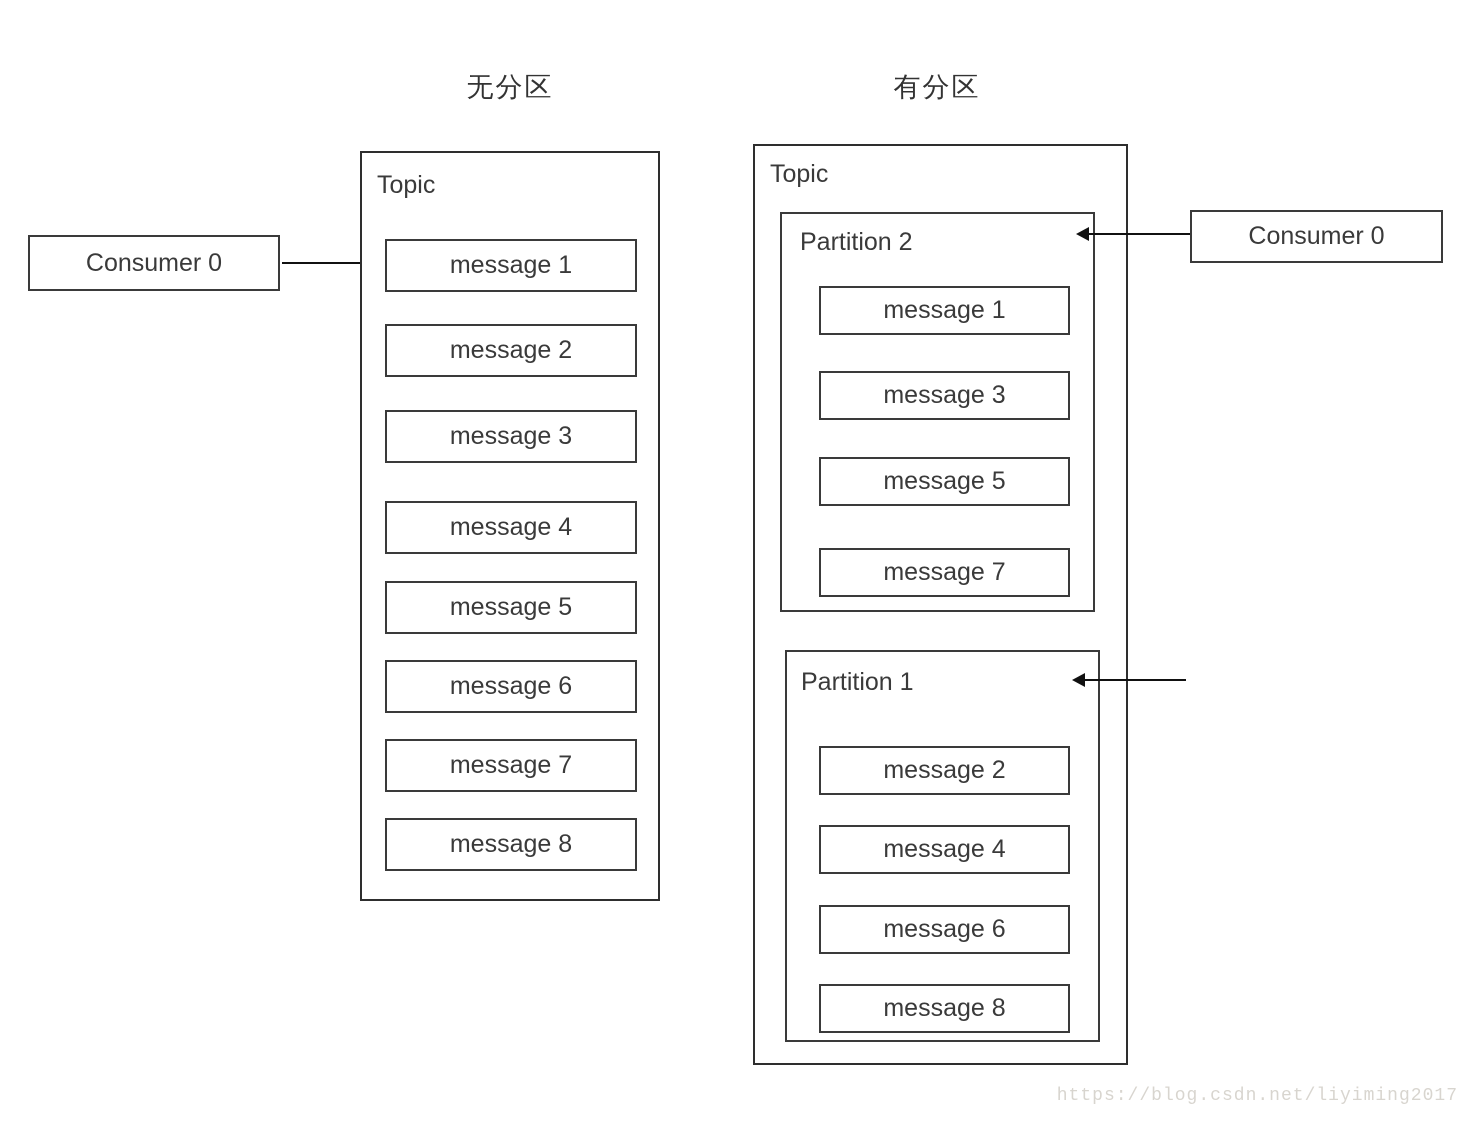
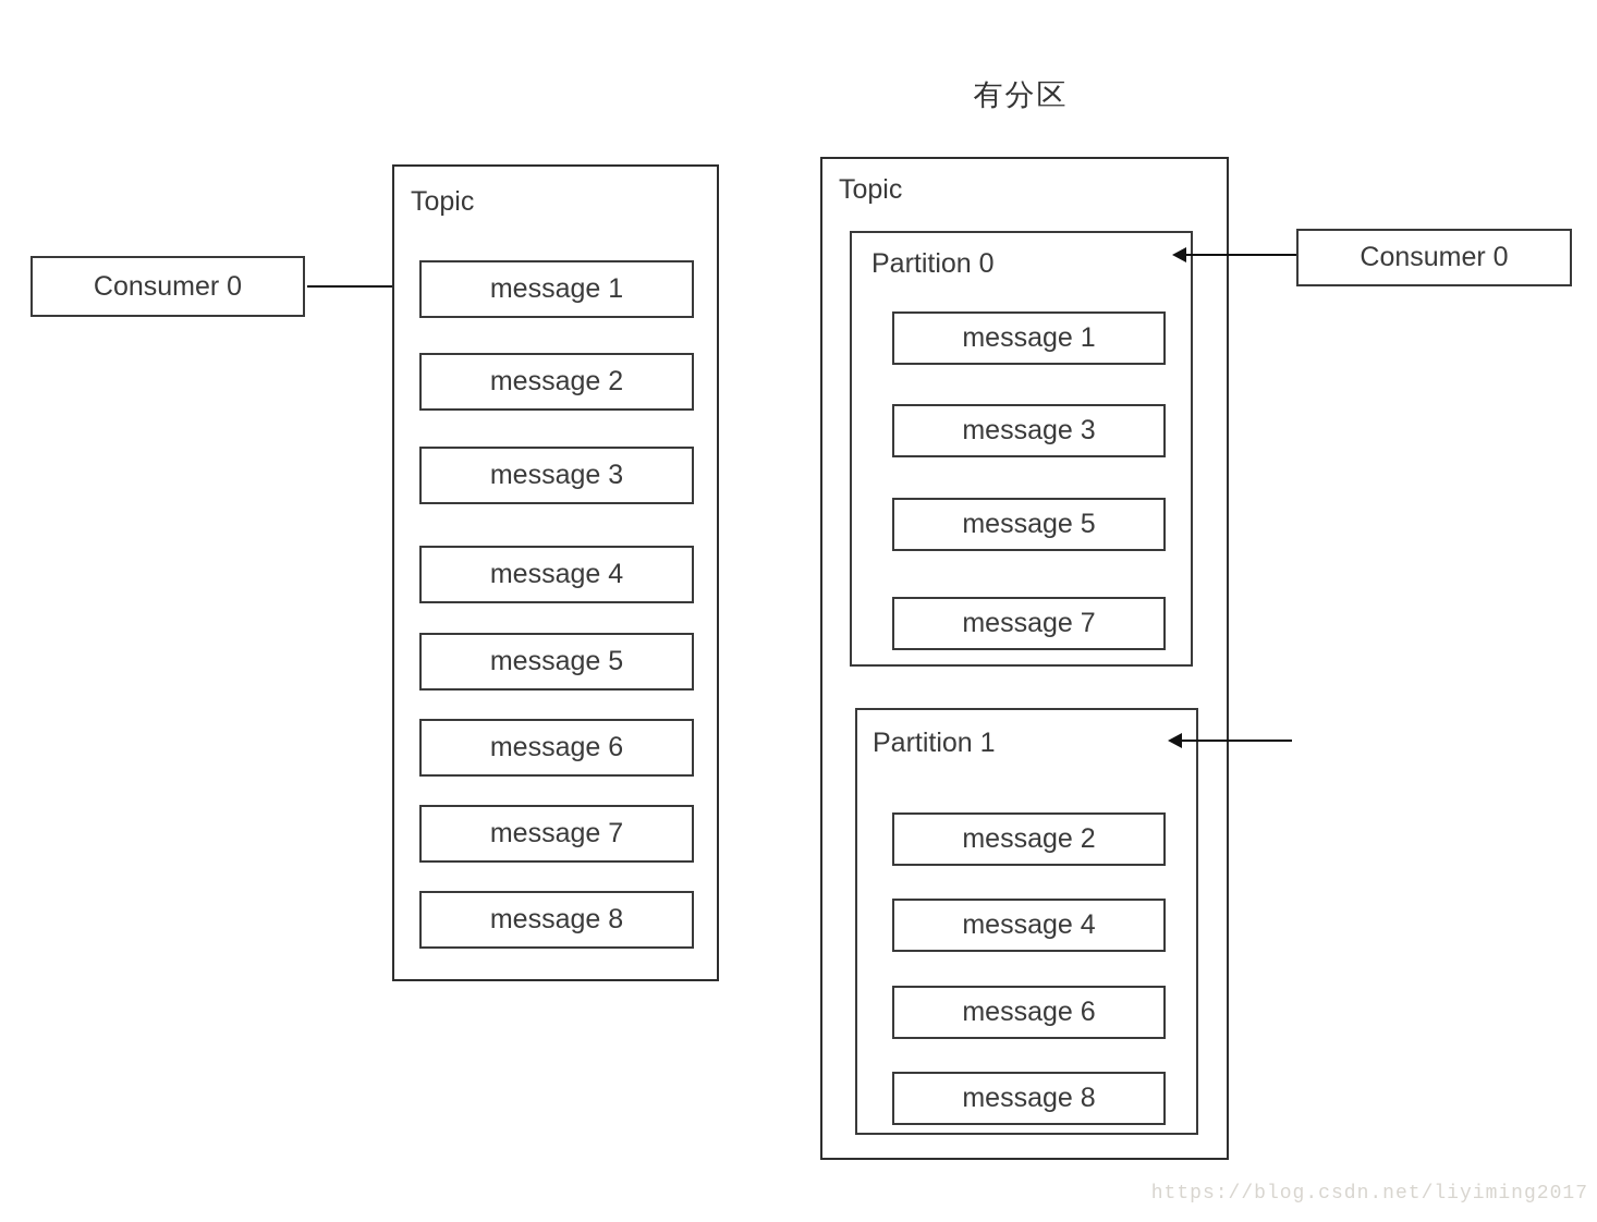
- 无分区
  有分区
  Consumer 0
  Topic
  message 1
  message 2
  message 3
  message 4
  message 5
  message 6
  message 7
  message 8
  Topic
- Partition 2
+ Partition 0
  message 1
  message 3
  message 5
  message 7
  Partition 1
  message 2
  message 4
  message 6
  message 8
  Consumer 0
  https://blog.csdn.net/liyiming2017
